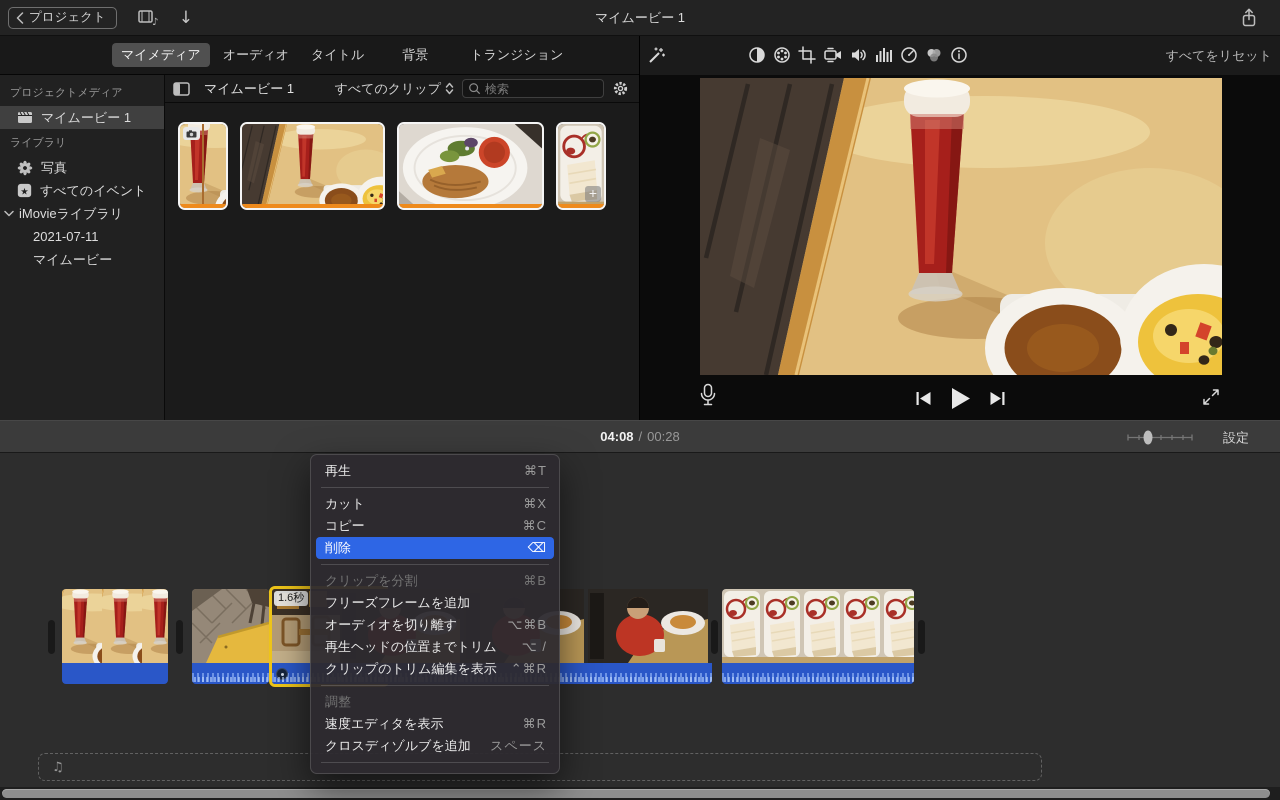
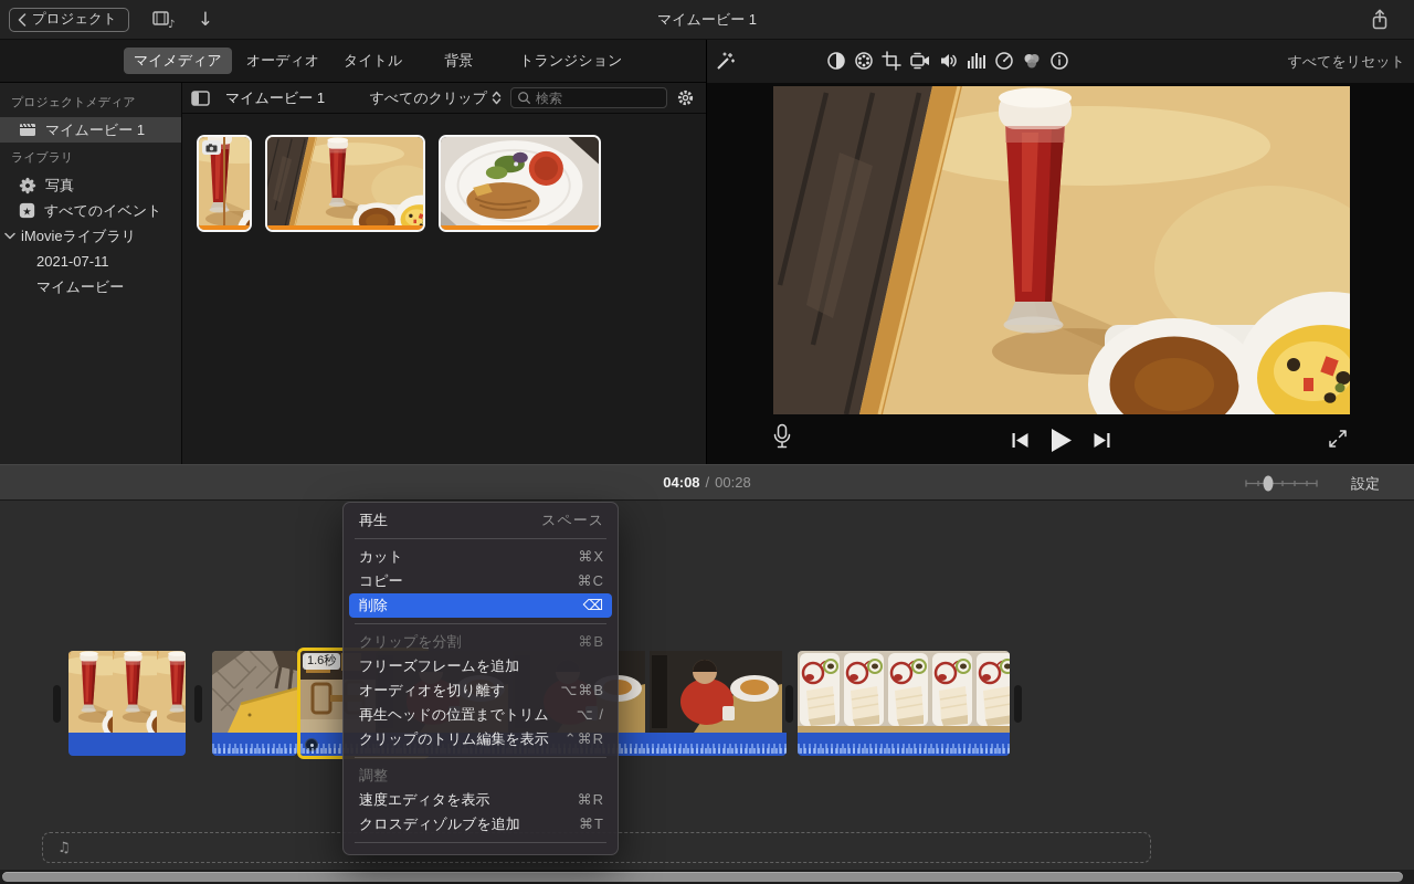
  プロジェクト
  ♪
  ↓
  マイムービー 1
  マイメディア
  オーディオ
  タイトル
  背景
  トランジション
  プロジェクトメディア
  マイムービー 1
  ライブラリ
  写真
  ★
  すべてのイベント
  iMovieライブラリ
  2021-07-11
  マイムービー
  マイムービー 1
  すべてのクリップ
  検索
- +
  すべてをリセット
  04:08 / 00:28
  設定
  1.6秒
  ♫
  再生
- ⌘T
+ スペース
  カット
  ⌘X
  コピー
  ⌘C
  削除
  ⌫
  クリップを分割
  ⌘B
  フリーズフレームを追加
  オーディオを切り離す
  ⌥⌘B
  再生ヘッドの位置までトリム
  ⌥ /
  クリップのトリム編集を表示
  ⌃⌘R
  調整
  速度エディタを表示
  ⌘R
  クロスディゾルブを追加
- スペース
+ ⌘T
